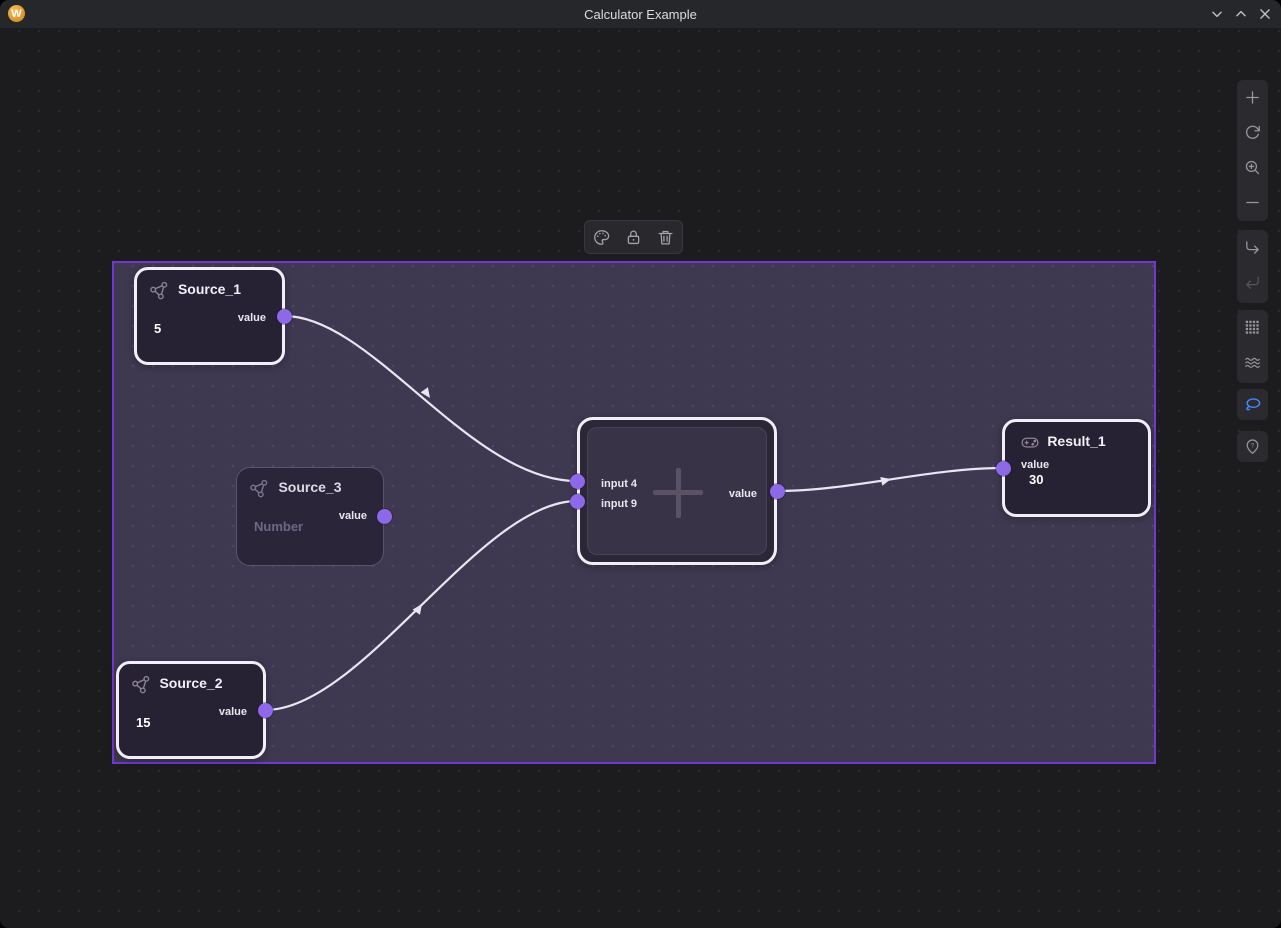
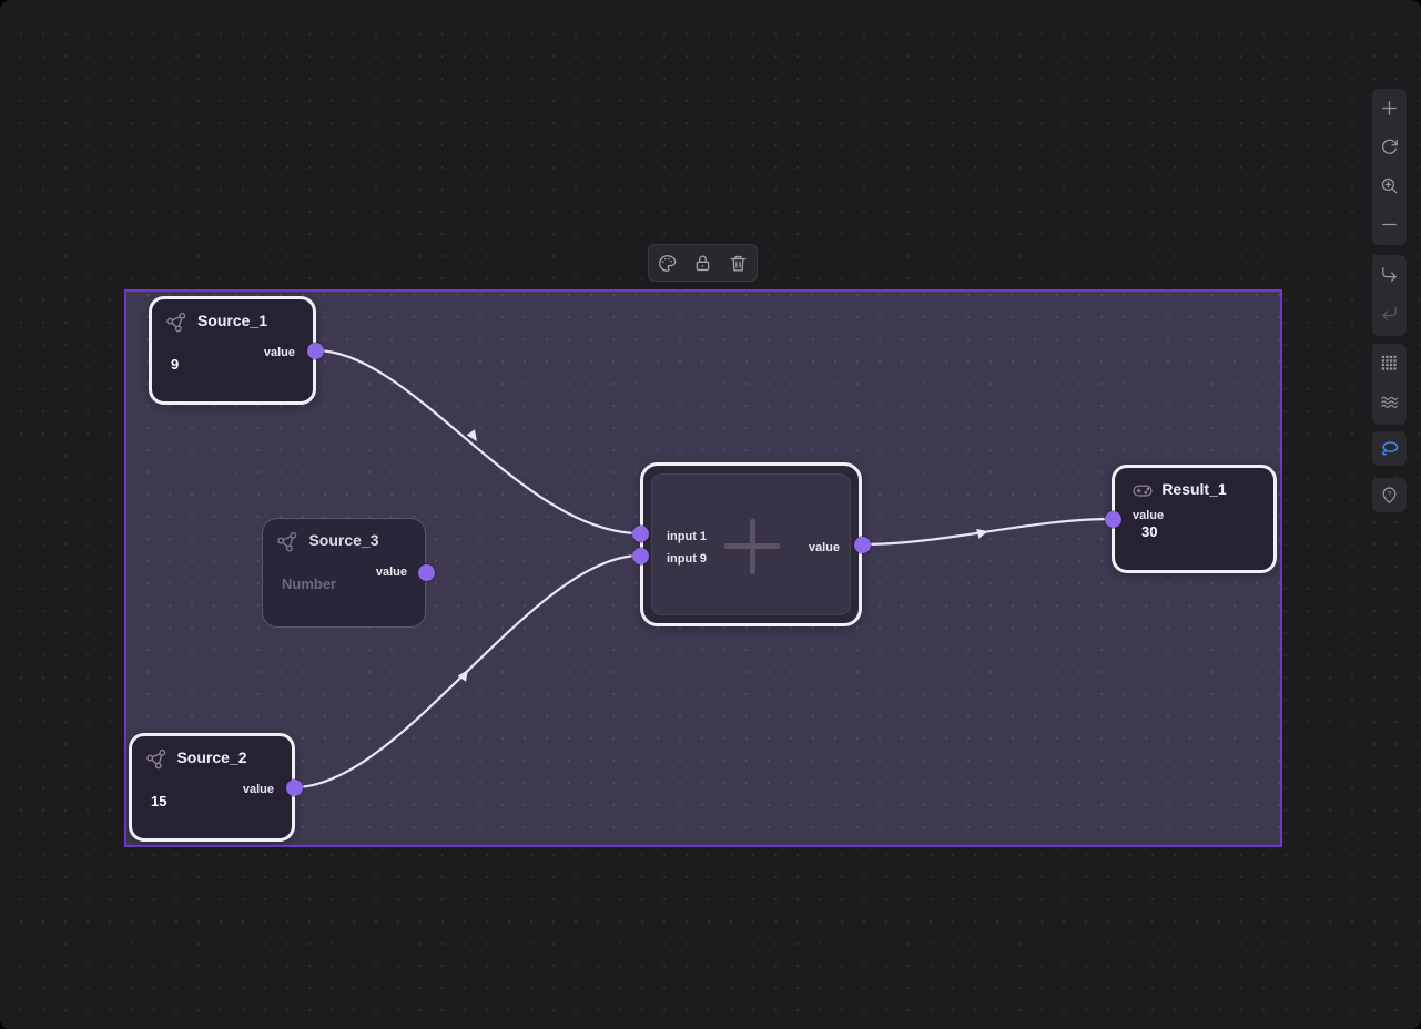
- W
- Calculator Example
  Source_1
  value
- 5
+ 9
  Source_3
  value
  Number
  Source_2
  value
  15
- input 4
+ input 1
  input 9
  value
  Result_1
  value
  30
